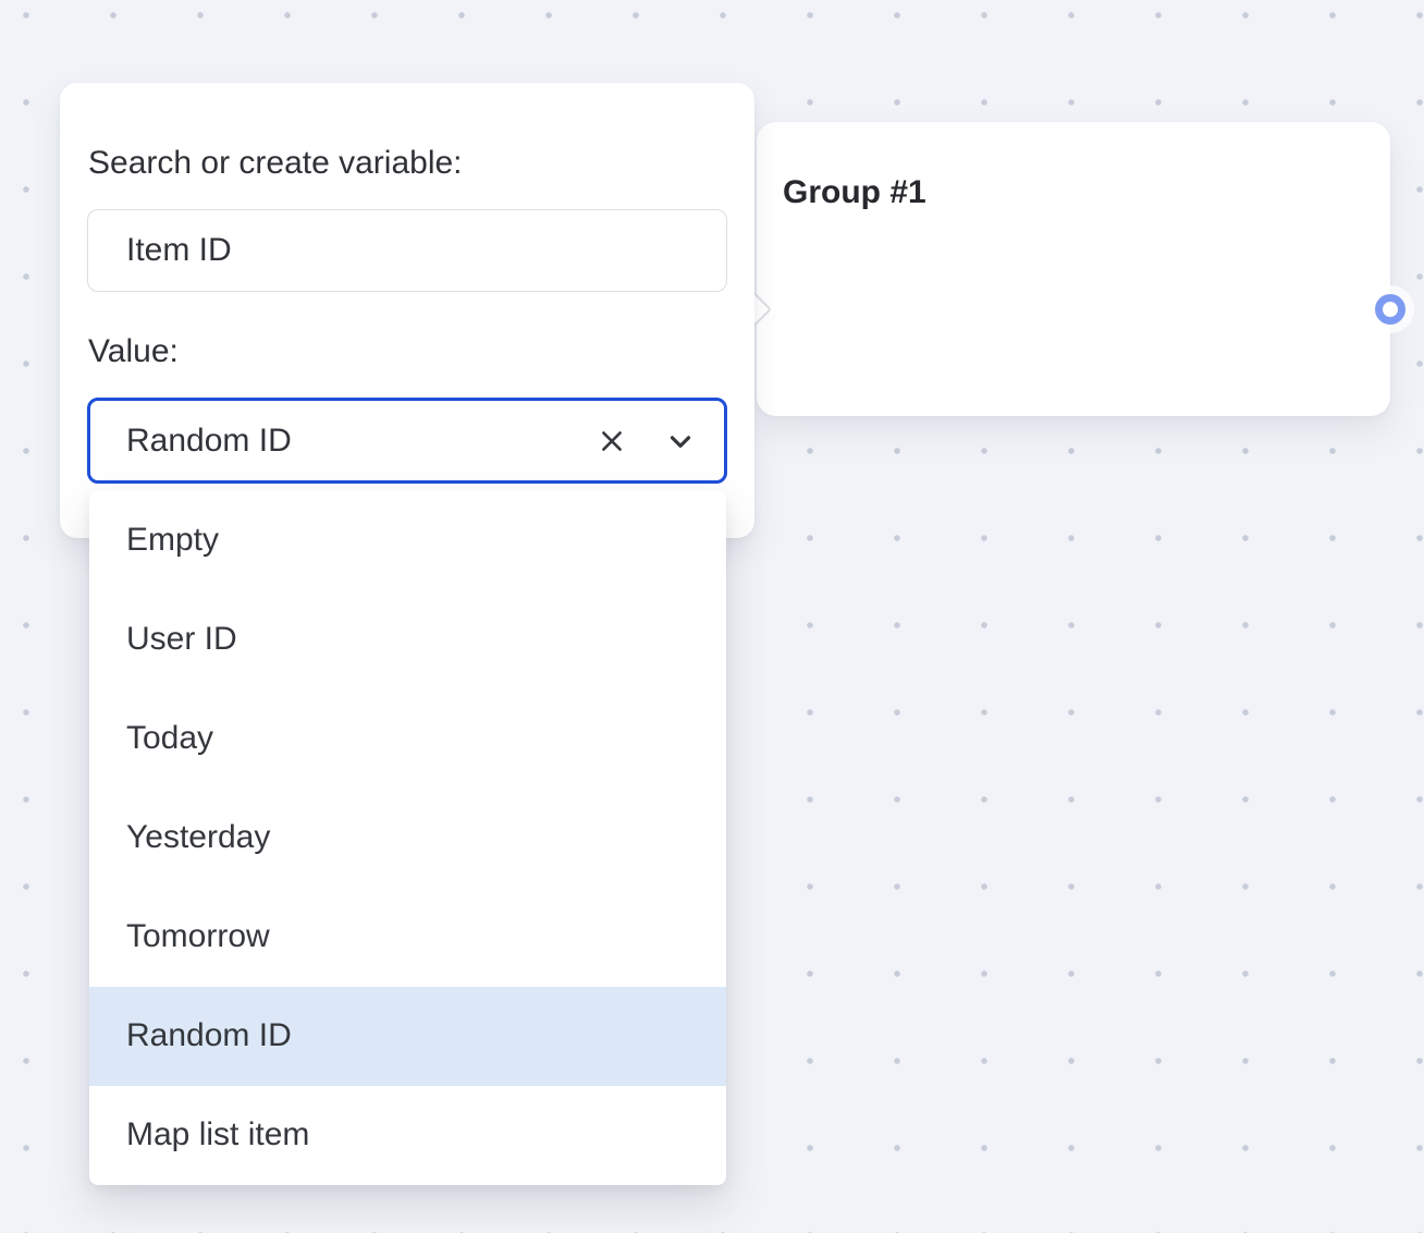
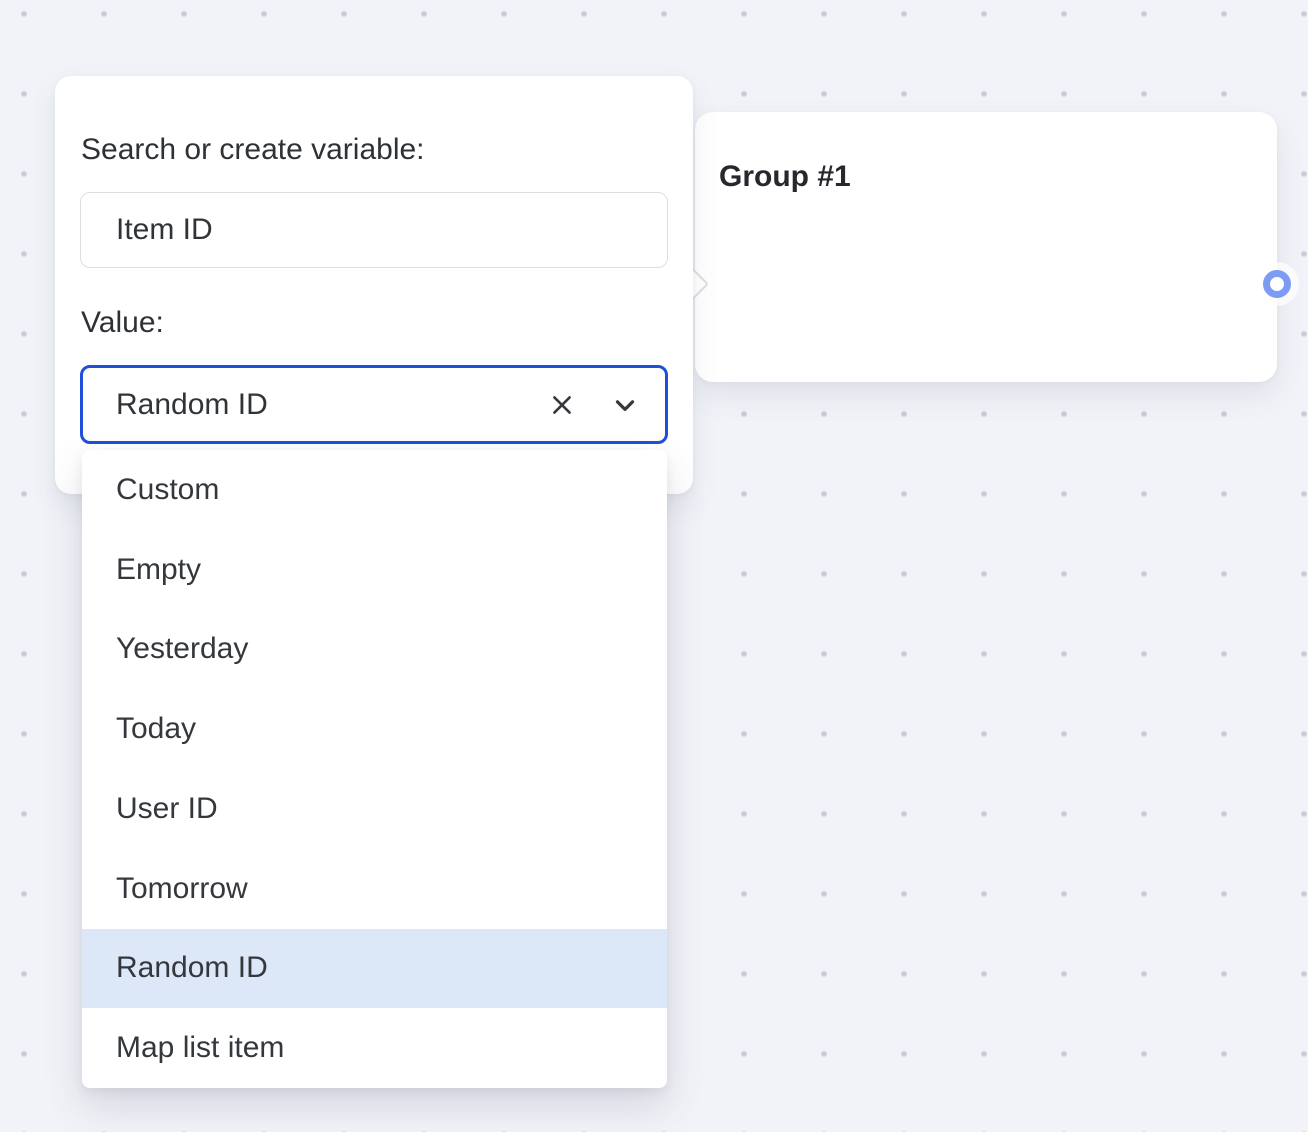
  Group #1
  Search or create variable:
  Item ID
  Value:
  Random ID
+ Custom
  Empty
- User ID
+ Yesterday
  Today
- Yesterday
+ User ID
  Tomorrow
  Random ID
  Map list item
